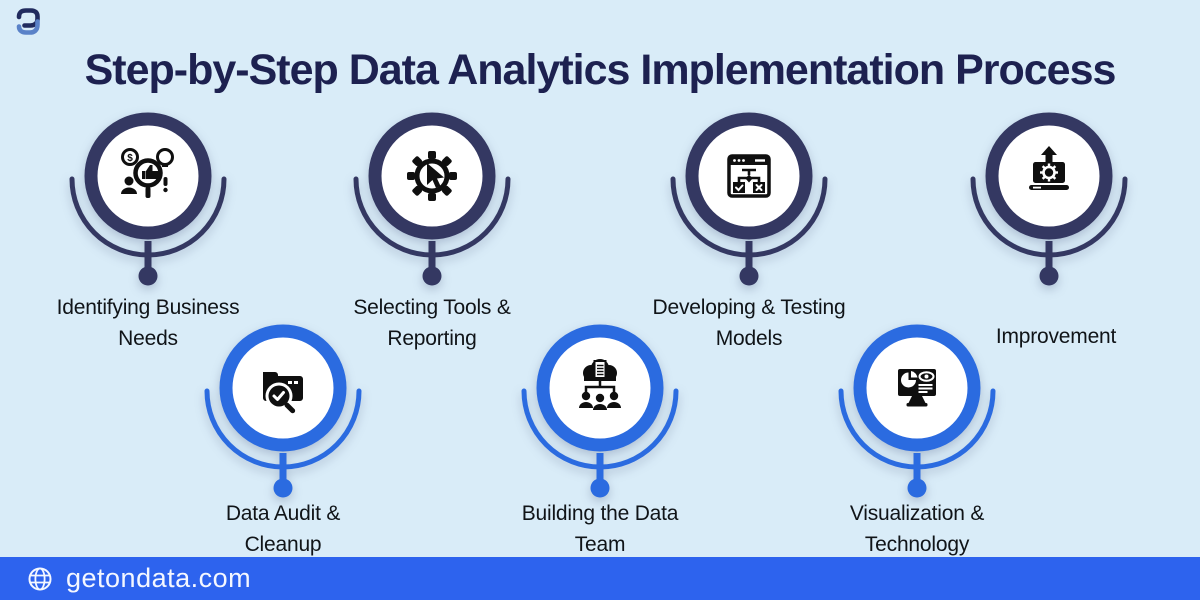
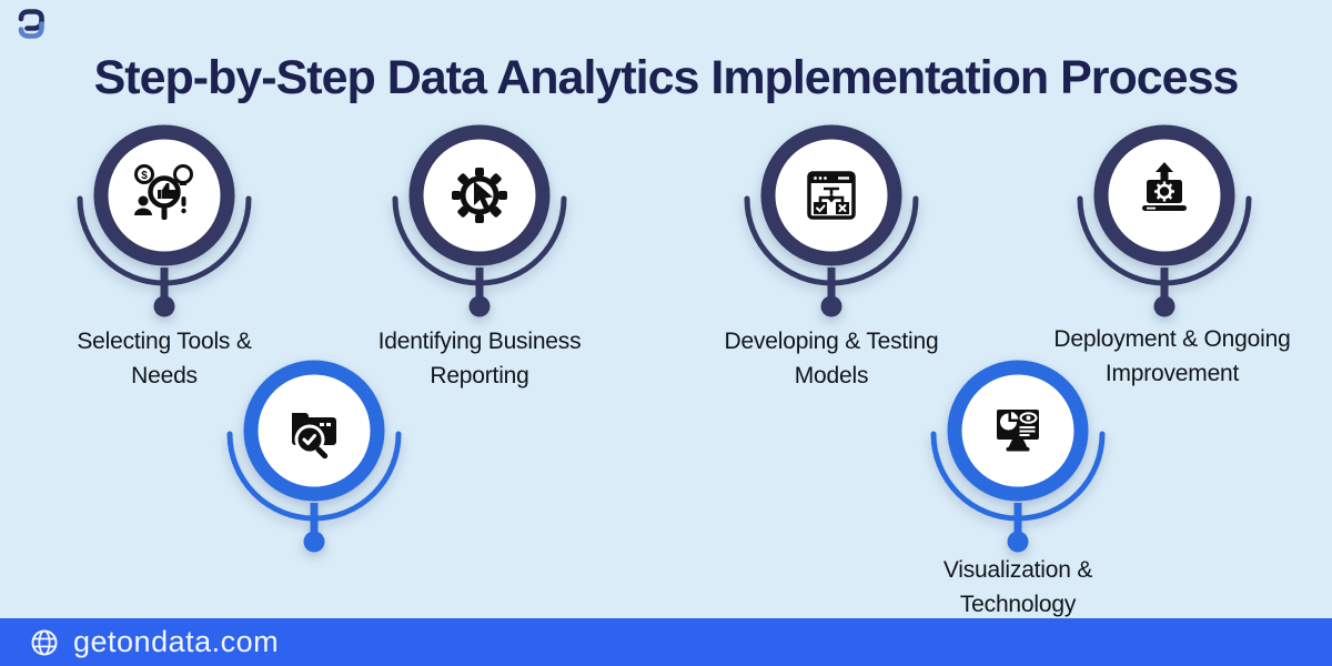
  Step-by-Step Data Analytics Implementation Process
  $
- Identifying Business
+ Selecting Tools &
  Needs
- Data Audit &
- Cleanup
- Selecting Tools &
+ Identifying Business
  Reporting
- Building the Data
- Team
  Developing & Testing
  Models
  Visualization &
  Technology
+ Deployment & Ongoing
  Improvement
  getondata.com
